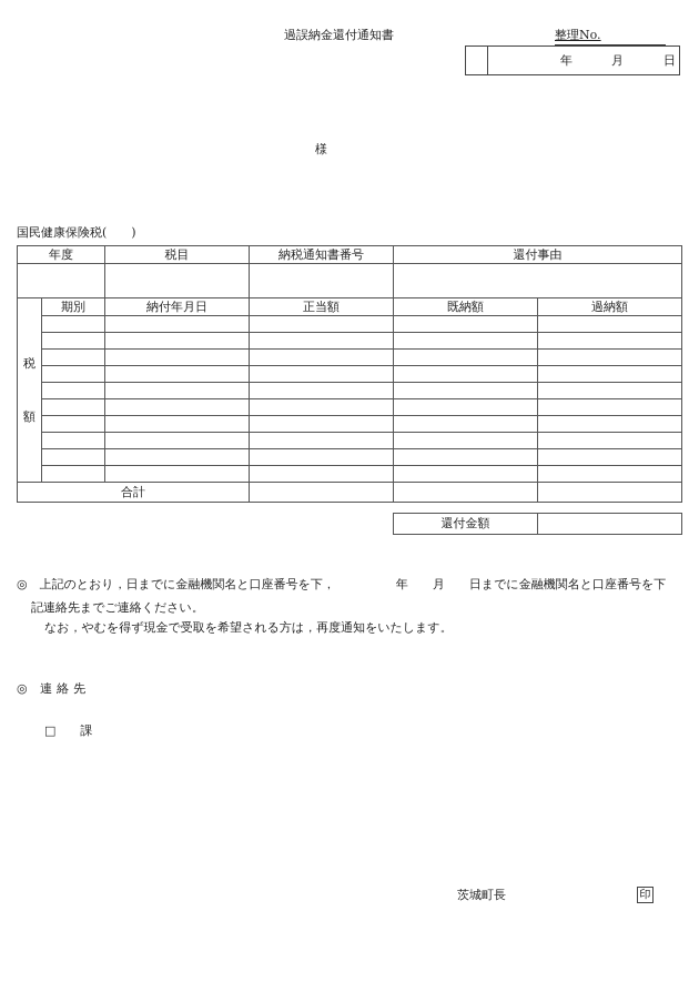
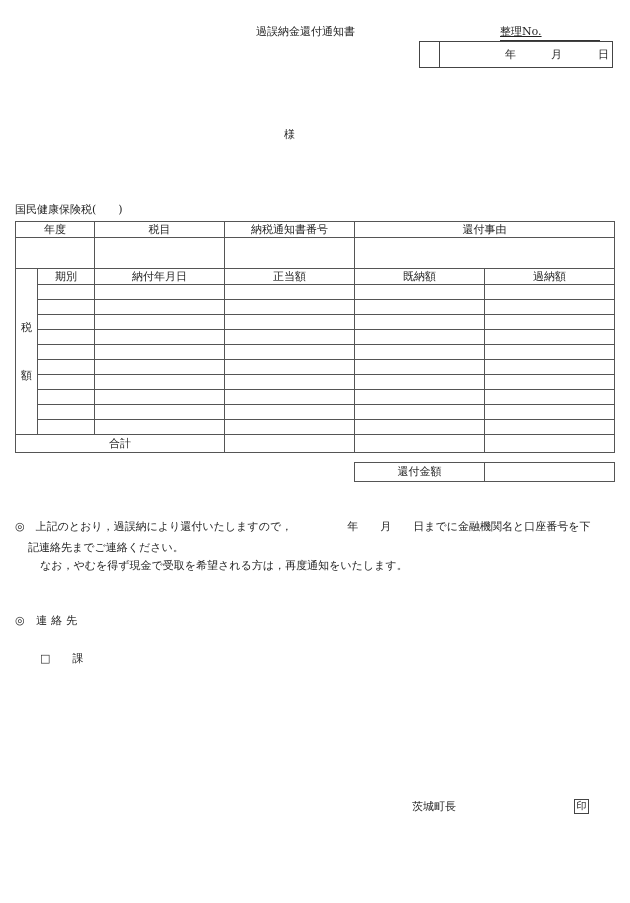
  過誤納金還付通知書
  整理No.
  年
  月
  日
  様
  国民健康保険税( )
  年度	税目	納税通知書番号	還付事由
  税 額	期別	納付年月日	正当額	既納額	過納額
  合計
  還付金額
- ◎ 上記のとおり，日までに金融機関名と口座番号を下， 年 月 日までに金融機関名と口座番号を下
+ ◎ 上記のとおり，過誤納により還付いたしますので， 年 月 日までに金融機関名と口座番号を下
  記連絡先までご連絡ください。
  なお，やむを得ず現金で受取を希望される方は，再度通知をいたします。
  ◎ 連絡先
  □ 課
  茨城町長
  印
